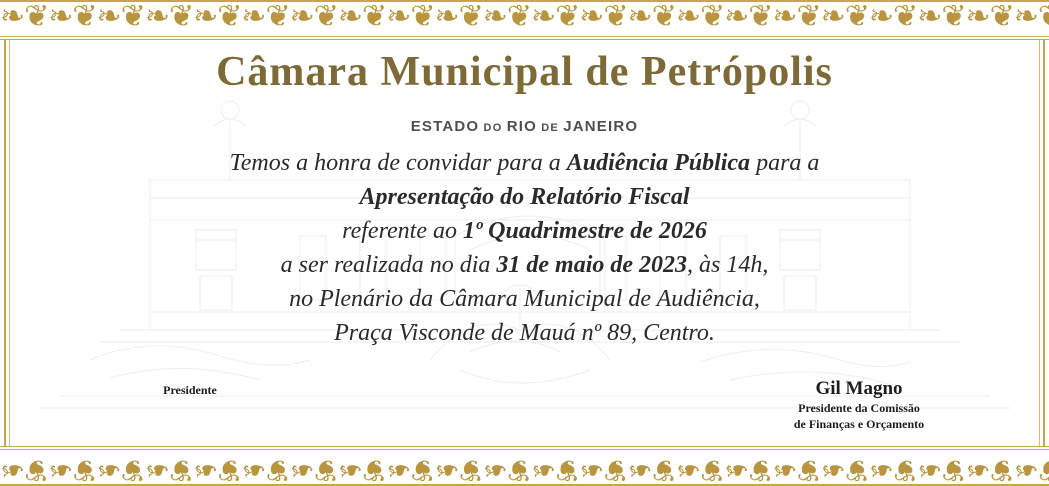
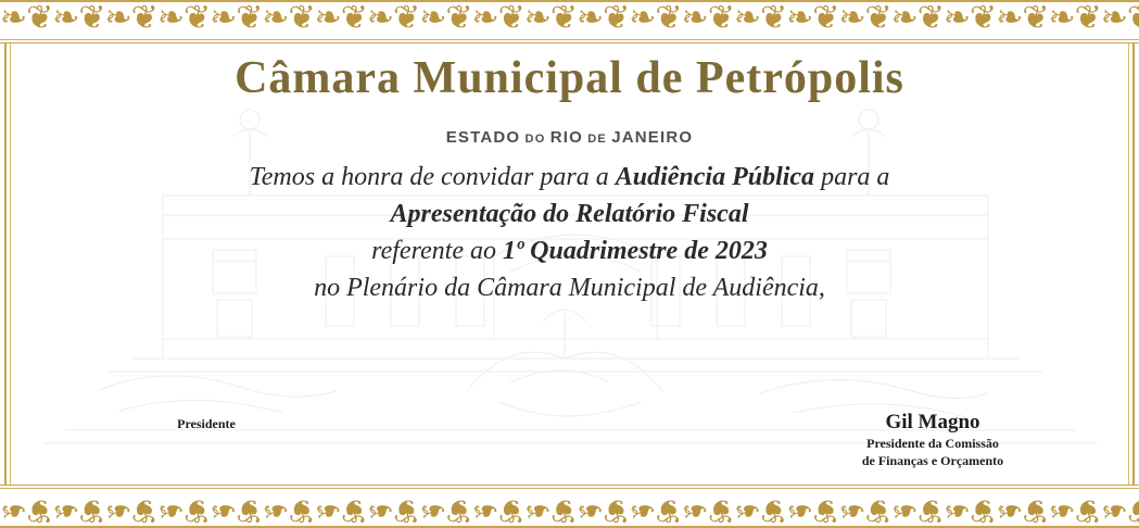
  Câmara Municipal de Petrópolis
  ESTADO DO RIO DE JANEIRO
  Temos a honra de convidar para a Audiência Pública para a
  Apresentação do Relatório Fiscal
- referente ao 1º Quadrimestre de 2026
+ referente ao 1º Quadrimestre de 2023
- a ser realizada no dia 31 de maio de 2023, às 14h,
  no Plenário da Câmara Municipal de Audiência,
- Praça Visconde de Mauá nº 89, Centro.
  Presidente
  Gil Magno
  Presidente da Comissão
  de Finanças e Orçamento
